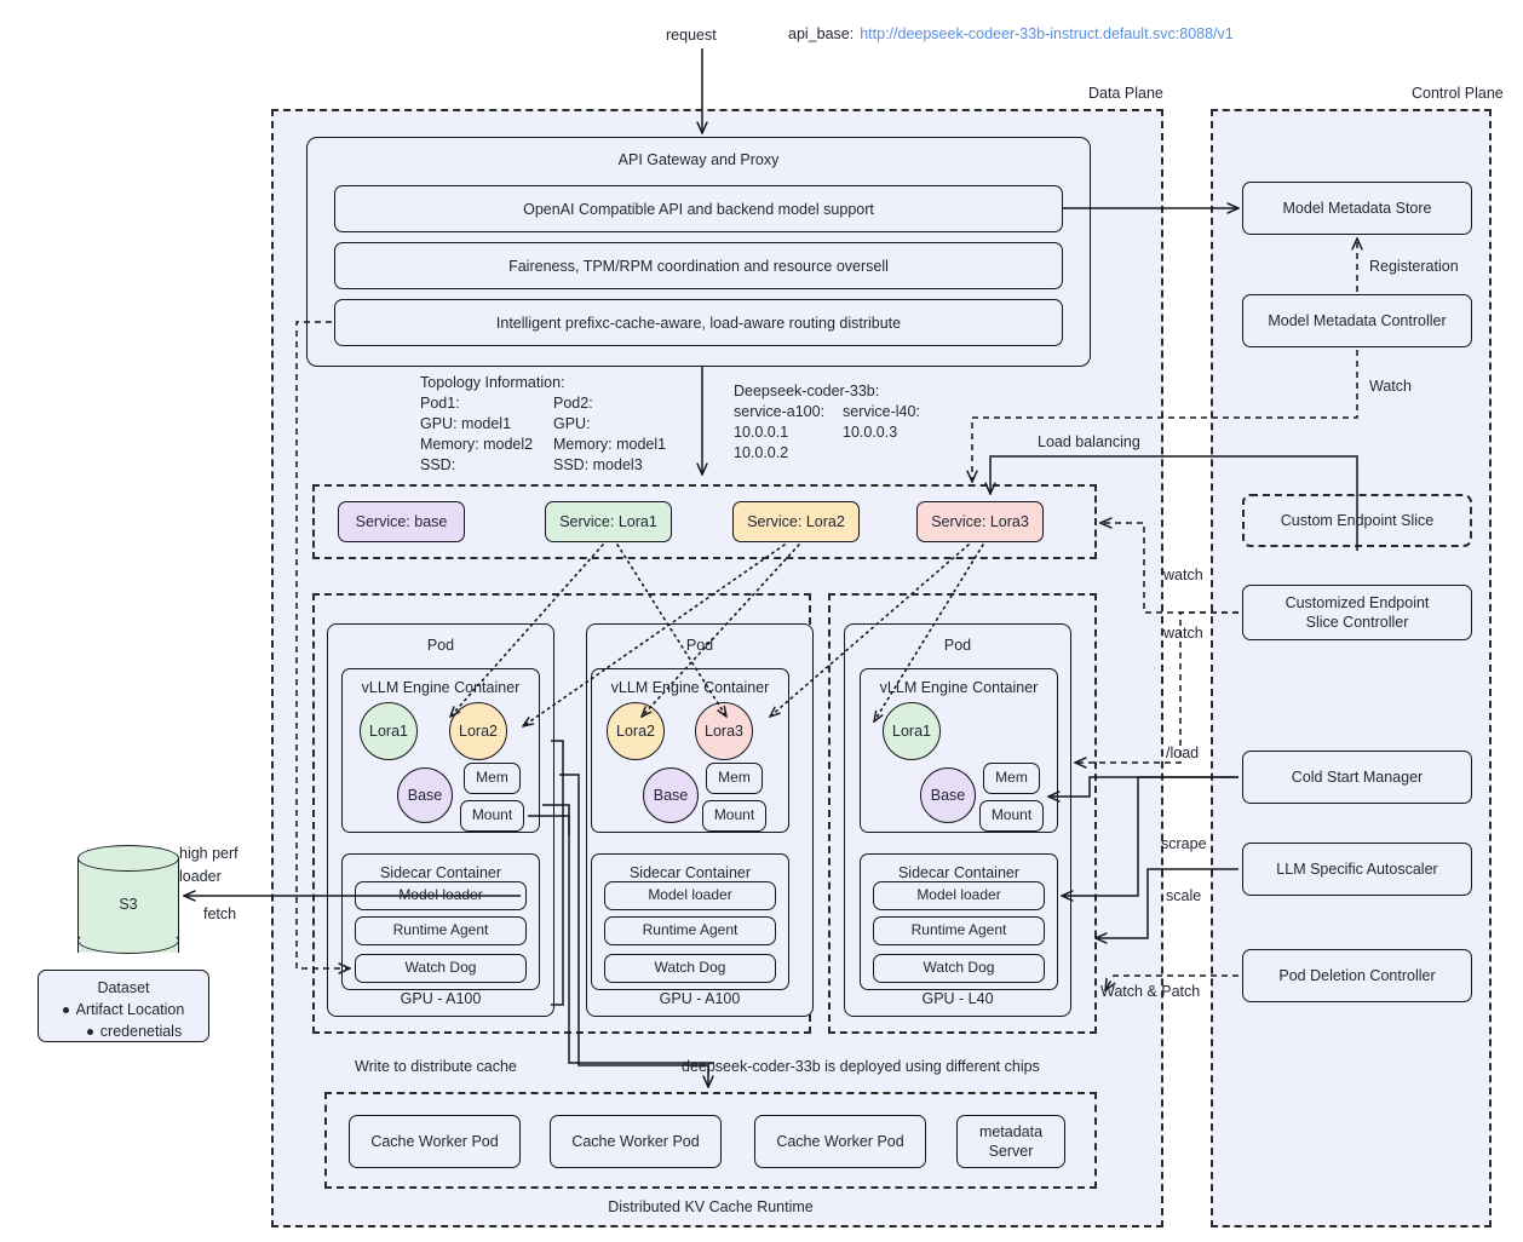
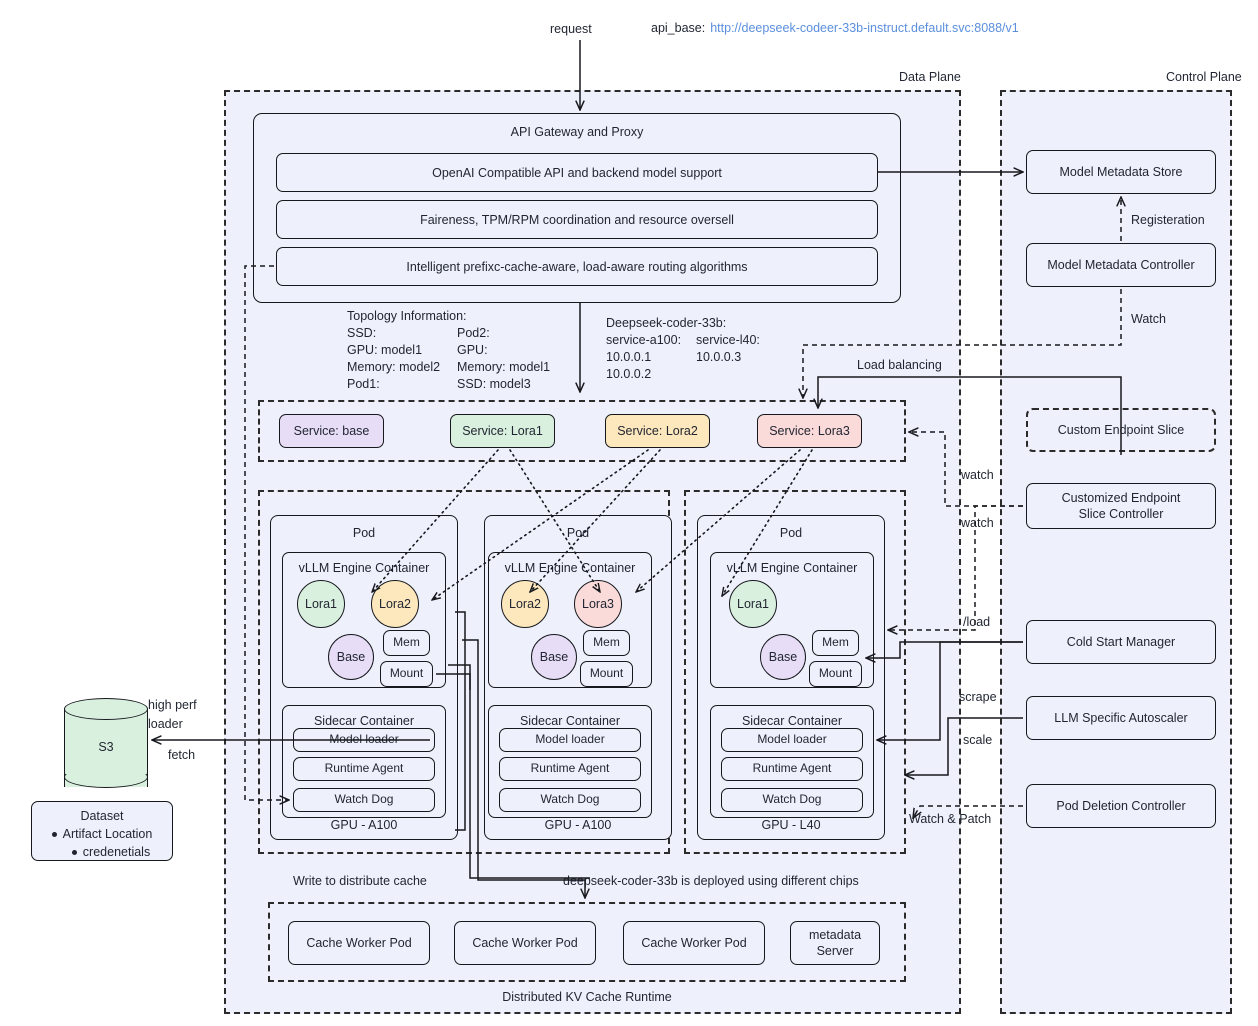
  request
  api_base:
  http://deepseek-codeer-33b-instruct.default.svc:8088/v1
  Data Plane
  Control Plane
  API Gateway and Proxy
  OpenAI Compatible API and backend model support
  Faireness, TPM/RPM coordination and resource oversell
- Intelligent prefixc-cache-aware, load-aware routing distribute
+ Intelligent prefixc-cache-aware, load-aware routing algorithms
  Topology Information:
- Pod1:
+ SSD:
  GPU: model1
  Memory: model2
- SSD:
+ Pod1:
  Pod2:
  GPU:
  Memory: model1
  SSD: model3
  Deepseek-coder-33b:
  service-a100:
  10.0.0.1
  10.0.0.2
  service-l40:
  10.0.0.3
  Service: base
  Service: Lora1
  Service: Lora2
  Service: Lora3
  Pod
  GPU - A100
  vLLM Engine Container
  Lora1
  Lora2
  Base
  Mem
  Mount
  Sidecar Container
  Runtime Agent
  Watch Dog
  Pod
  GPU - A100
  vLLM Engine Container
  Lora2
  Lora3
  Base
  Mem
  Mount
  Sidecar Container
  Model loader
  Runtime Agent
  Watch Dog
  Pod
  GPU - L40
  vLLM Engine Container
  Lora1
  Base
  Mem
  Mount
  Sidecar Container
  Model loader
  Runtime Agent
  Watch Dog
  Write to distribute cache
  deepseek-coder-33b is deployed using different chips
  Cache Worker Pod
  Cache Worker Pod
  Cache Worker Pod
  metadata
  Server
  Distributed KV Cache Runtime
  Model Metadata Store
  Model Metadata Controller
  Custom Endpoint Slice
  Customized Endpoint
  Slice Controller
  Cold Start Manager
  LLM Specific Autoscaler
  Pod Deletion Controller
  Registeration
  Watch
  Load balancing
  watch
  watch
  /load
  scrape
  scale
  Watch & Patch
  S3
  high perf
  loader
  fetch
  Dataset
  Artifact Location
  credenetials
